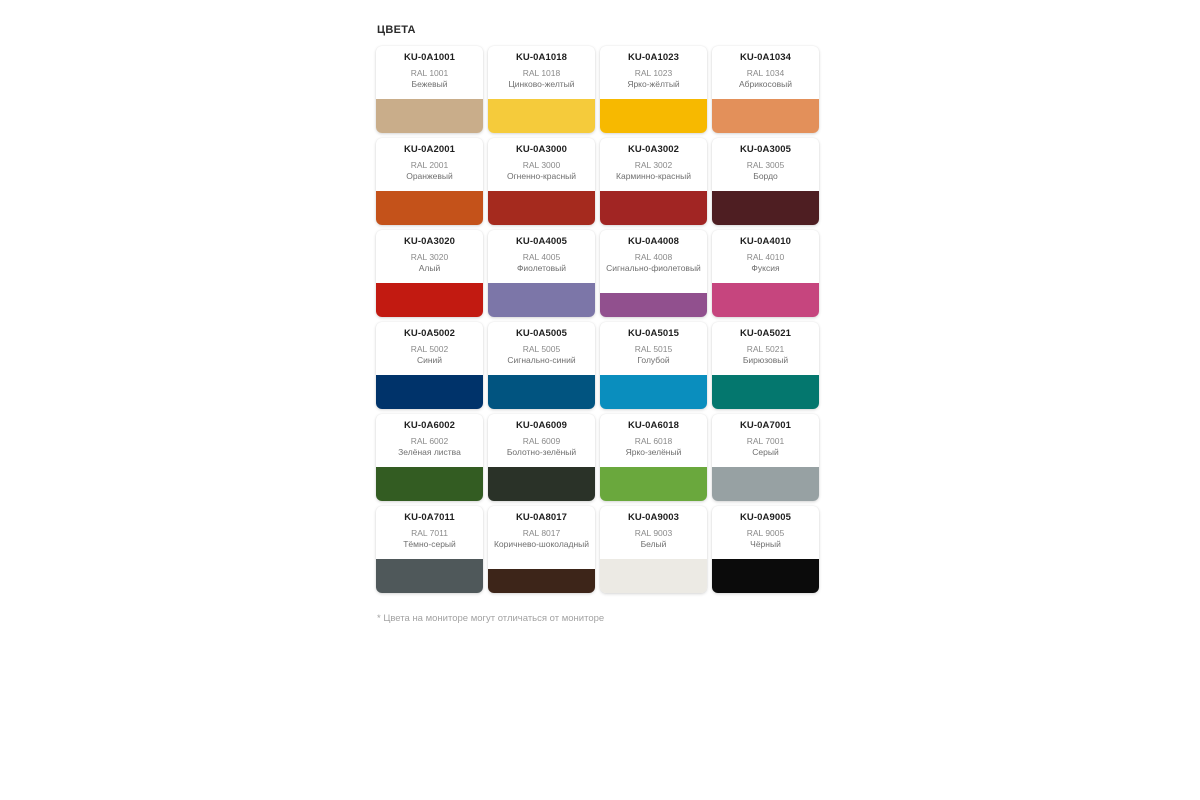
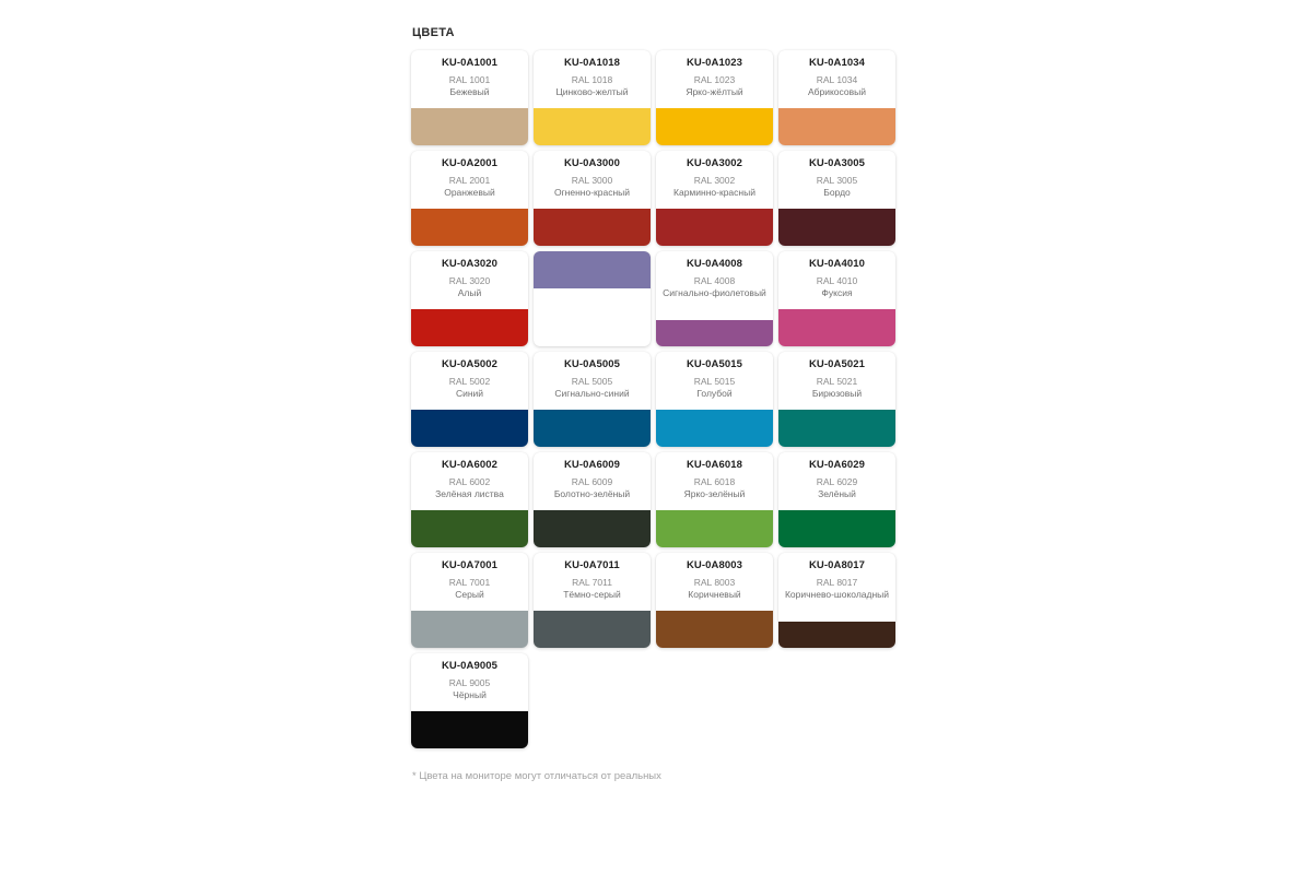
  ЦВЕТА
  KU-0A1001
  RAL 1001
  Бежевый
  KU-0A1018
  RAL 1018
  Цинково-желтый
  KU-0A1023
  RAL 1023
  Ярко-жёлтый
  KU-0A1034
  RAL 1034
  Абрикосовый
  KU-0A2001
  RAL 2001
  Оранжевый
  KU-0A3000
  RAL 3000
  Огненно-красный
  KU-0A3002
  RAL 3002
  Карминно-красный
  KU-0A3005
  RAL 3005
  Бордо
  KU-0A3020
  RAL 3020
  Алый
- KU-0A4005
- RAL 4005
- Фиолетовый
  KU-0A4008
  RAL 4008
  Сигнально-фиолетовый
  KU-0A4010
  RAL 4010
  Фуксия
  KU-0A5002
  RAL 5002
  Синий
  KU-0A5005
  RAL 5005
  Сигнально-синий
  KU-0A5015
  RAL 5015
  Голубой
  KU-0A5021
  RAL 5021
  Бирюзовый
  KU-0A6002
  RAL 6002
  Зелёная листва
  KU-0A6009
  RAL 6009
  Болотно-зелёный
  KU-0A6018
  RAL 6018
  Ярко-зелёный
+ KU-0A6029
+ RAL 6029
+ Зелёный
  KU-0A7001
  RAL 7001
  Серый
  KU-0A7011
  RAL 7011
  Тёмно-серый
+ KU-0A8003
+ RAL 8003
+ Коричневый
  KU-0A8017
  RAL 8017
  Коричнево-шоколадный
- KU-0A9003
- RAL 9003
- Белый
  KU-0A9005
  RAL 9005
  Чёрный
- * Цвета на мониторе могут отличаться от мониторе
+ * Цвета на мониторе могут отличаться от реальных
